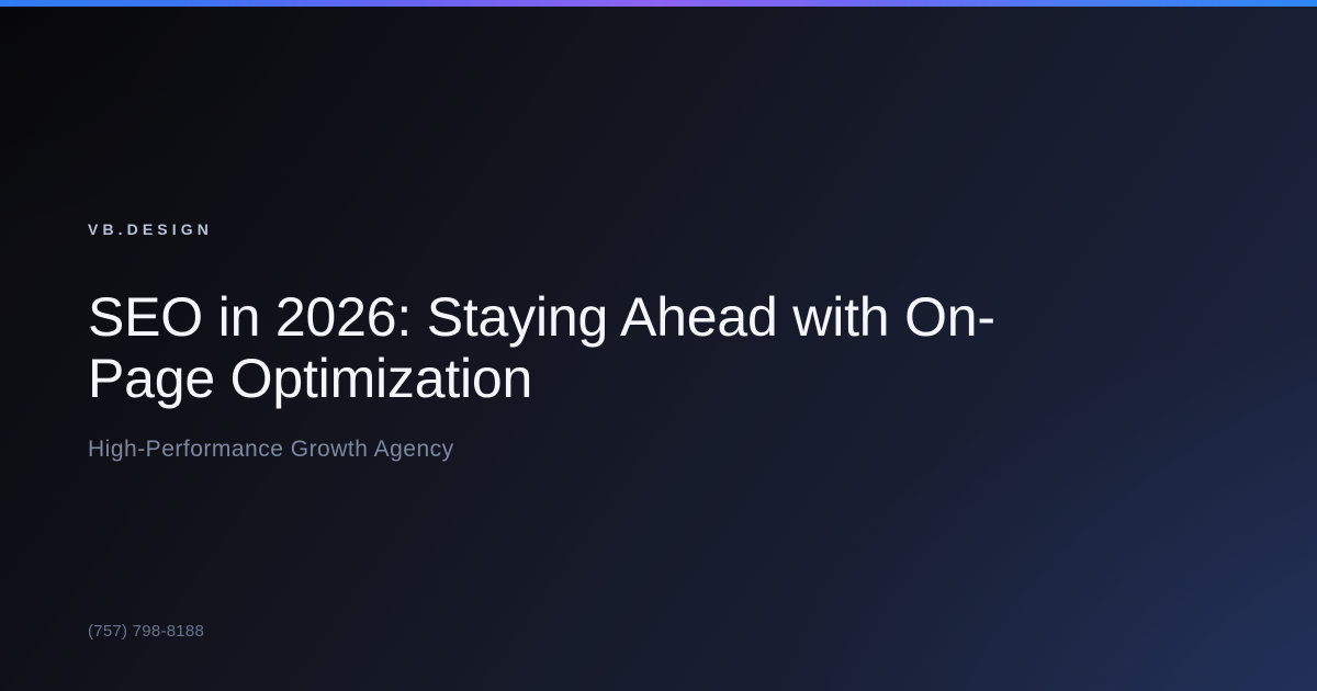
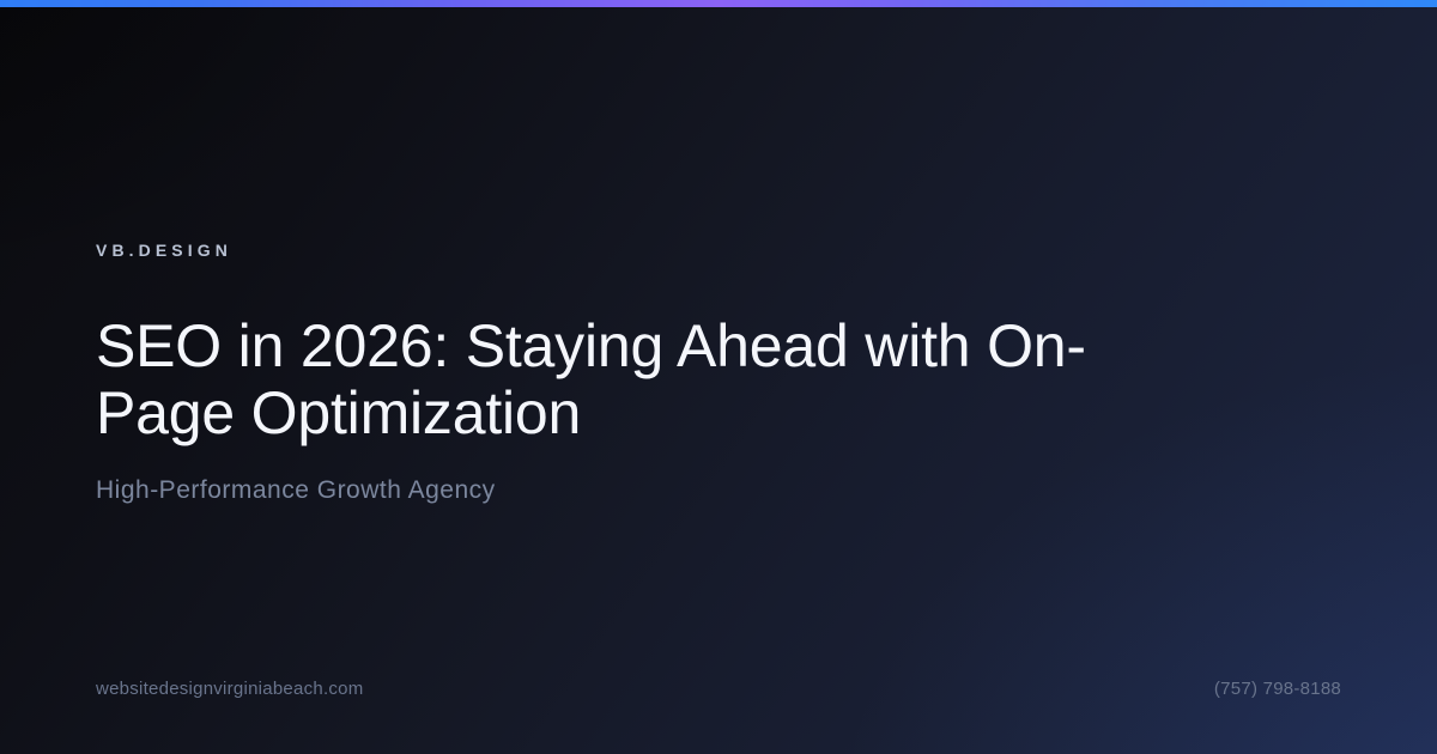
  VB.DESIGN
  SEO in 2026: Staying Ahead with On-Page Optimization
  High-Performance Growth Agency
+ websitedesignvirginiabeach.com
  (757) 798-8188
